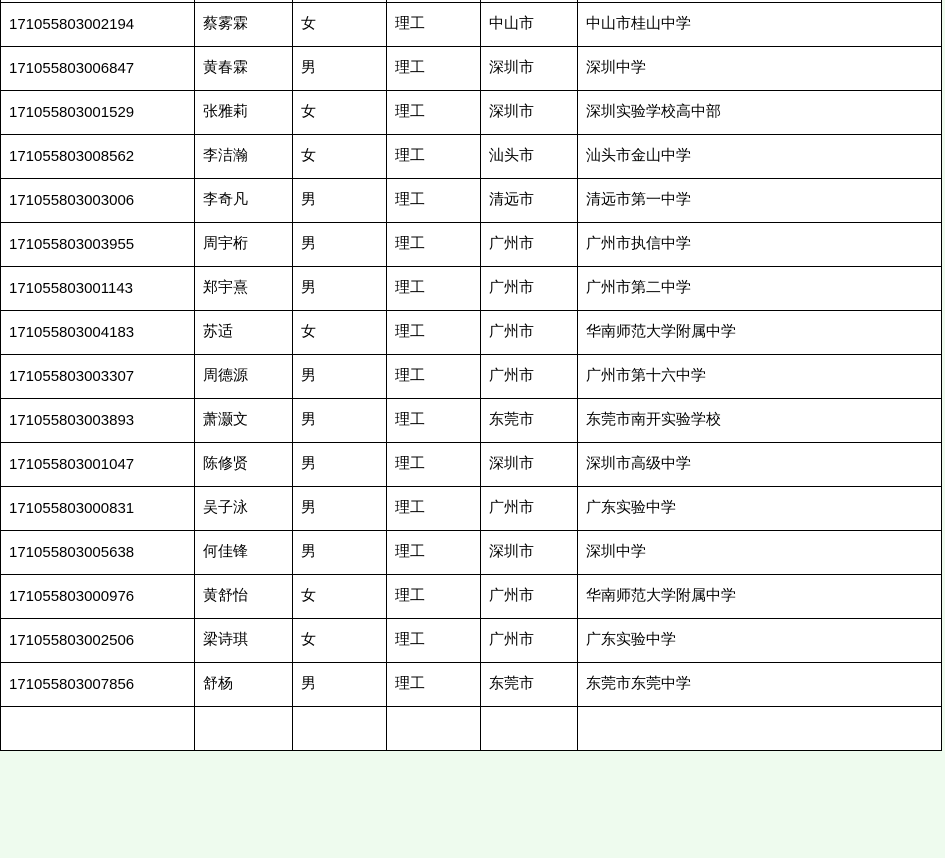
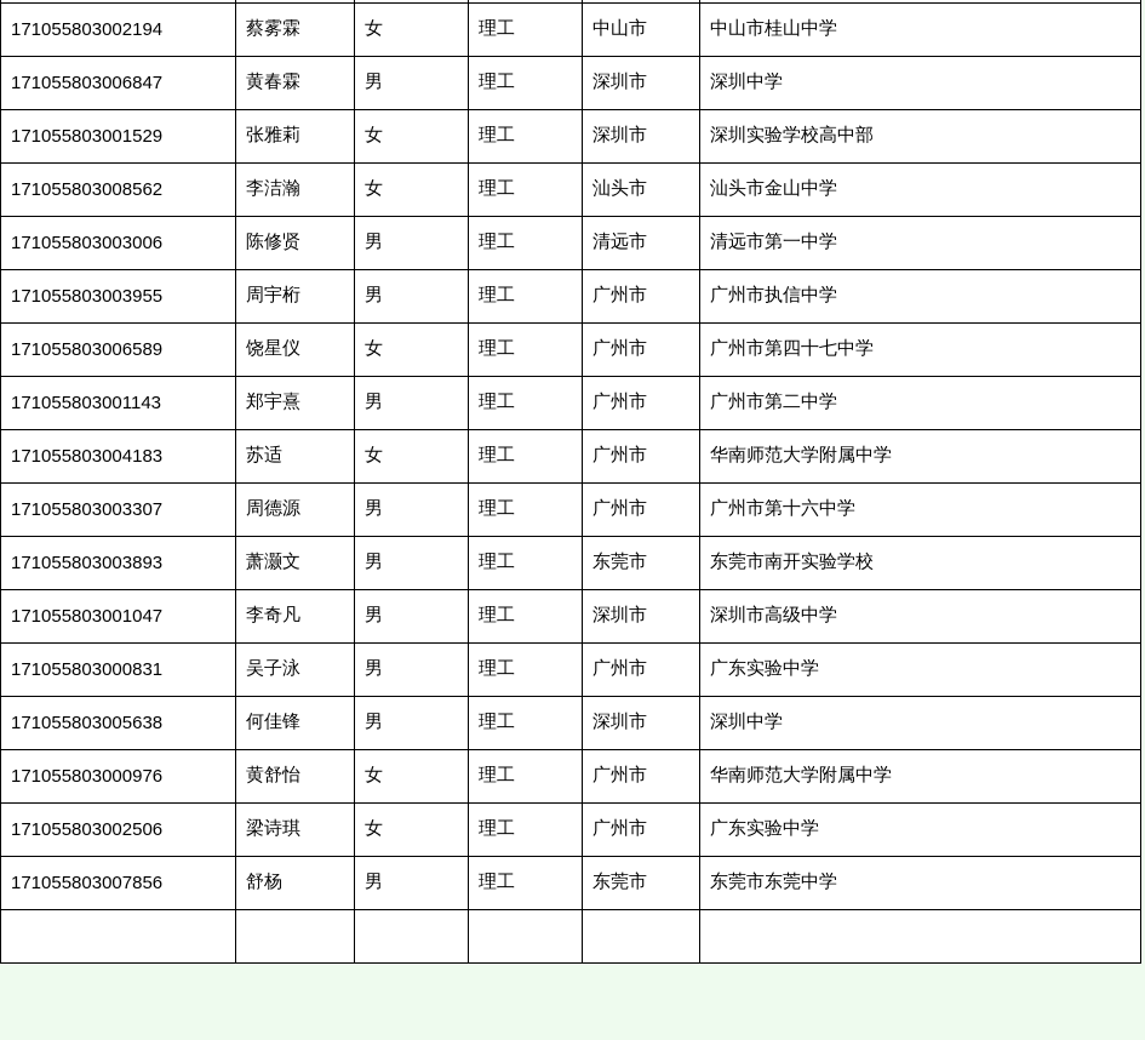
  171055803002194	蔡雾霖	女	理工	中山市	中山市桂山中学
  171055803006847	黄春霖	男	理工	深圳市	深圳中学
  171055803001529	张雅莉	女	理工	深圳市	深圳实验学校高中部
  171055803008562	李洁瀚	女	理工	汕头市	汕头市金山中学
- 171055803003006	李奇凡	男	理工	清远市	清远市第一中学
+ 171055803003006	陈修贤	男	理工	清远市	清远市第一中学
  171055803003955	周宇桁	男	理工	广州市	广州市执信中学
+ 171055803006589	饶星仪	女	理工	广州市	广州市第四十七中学
  171055803001143	郑宇熹	男	理工	广州市	广州市第二中学
  171055803004183	苏适	女	理工	广州市	华南师范大学附属中学
  171055803003307	周德源	男	理工	广州市	广州市第十六中学
  171055803003893	萧灏文	男	理工	东莞市	东莞市南开实验学校
- 171055803001047	陈修贤	男	理工	深圳市	深圳市高级中学
+ 171055803001047	李奇凡	男	理工	深圳市	深圳市高级中学
  171055803000831	吴子泳	男	理工	广州市	广东实验中学
  171055803005638	何佳锋	男	理工	深圳市	深圳中学
  171055803000976	黄舒怡	女	理工	广州市	华南师范大学附属中学
  171055803002506	梁诗琪	女	理工	广州市	广东实验中学
  171055803007856	舒杨	男	理工	东莞市	东莞市东莞中学
